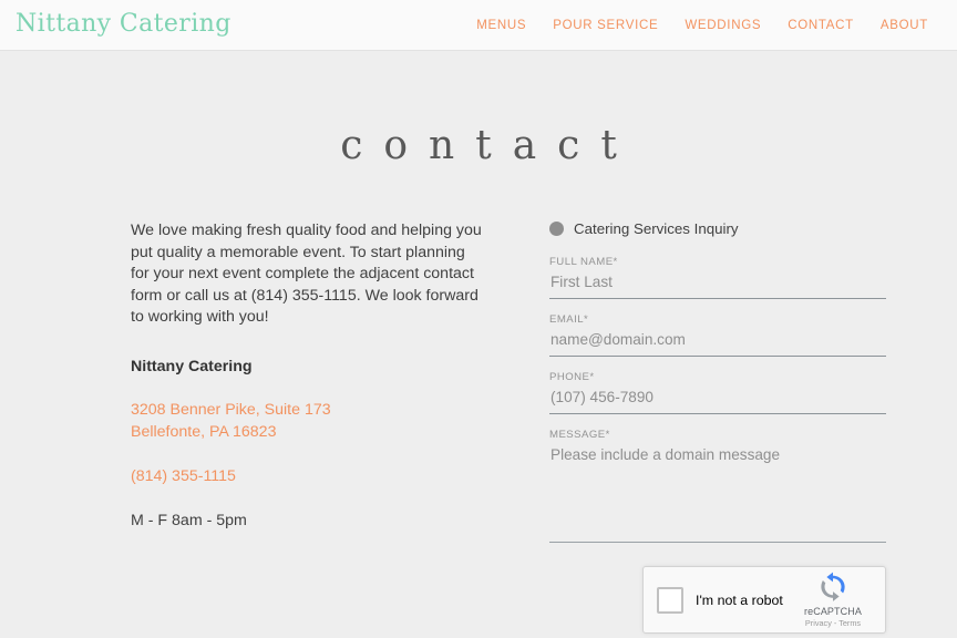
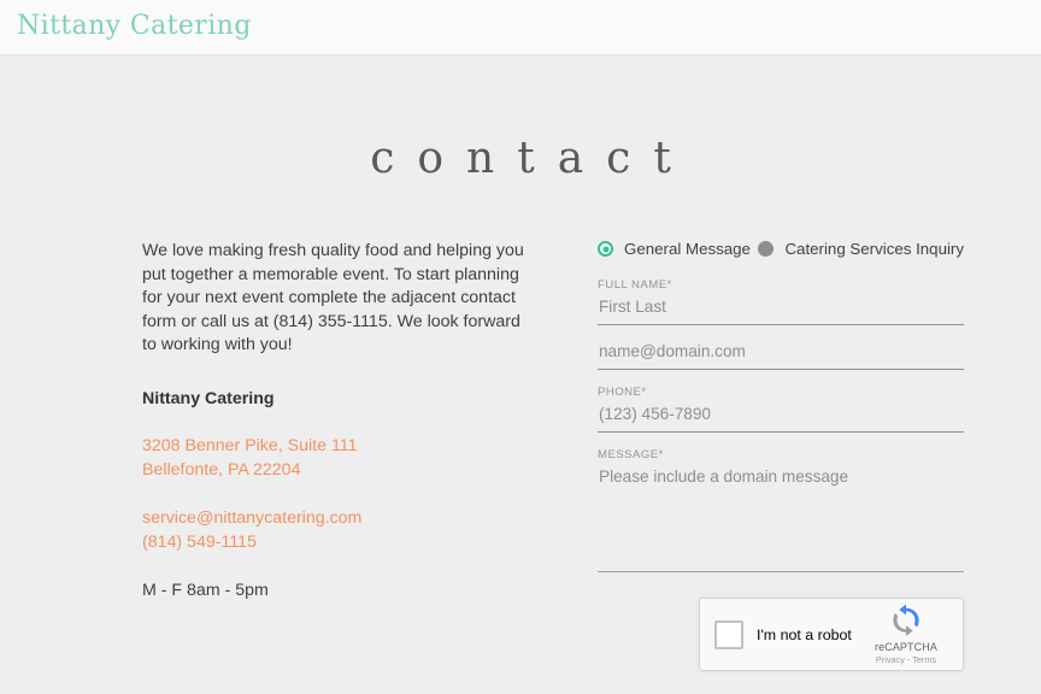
  Nittany Catering
- MENUS
- POUR SERVICE
- WEDDINGS
- CONTACT
- ABOUT
  contact
- We love making fresh quality food and helping you put quality a memorable event. To start planning for your next event complete the adjacent contact form or call us at (814) 355-1115. We look forward to working with you!
+ We love making fresh quality food and helping you put together a memorable event. To start planning for your next event complete the adjacent contact form or call us at (814) 355-1115. We look forward to working with you!
  Nittany Catering
- 3208 Benner Pike, Suite 173
+ 3208 Benner Pike, Suite 111
- Bellefonte, PA 16823
+ Bellefonte, PA 22204
+ service@nittanycatering.com
- (814) 355-1115
+ (814) 549-1115
  M - F 8am - 5pm
+ General Message
  Catering Services Inquiry
  FULL NAME*
  First Last
- EMAIL*
  name@domain.com
  PHONE*
- (107) 456-7890
+ (123) 456-7890
  MESSAGE*
  Please include a domain message
  I'm not a robot
  reCAPTCHA
  Privacy - Terms
